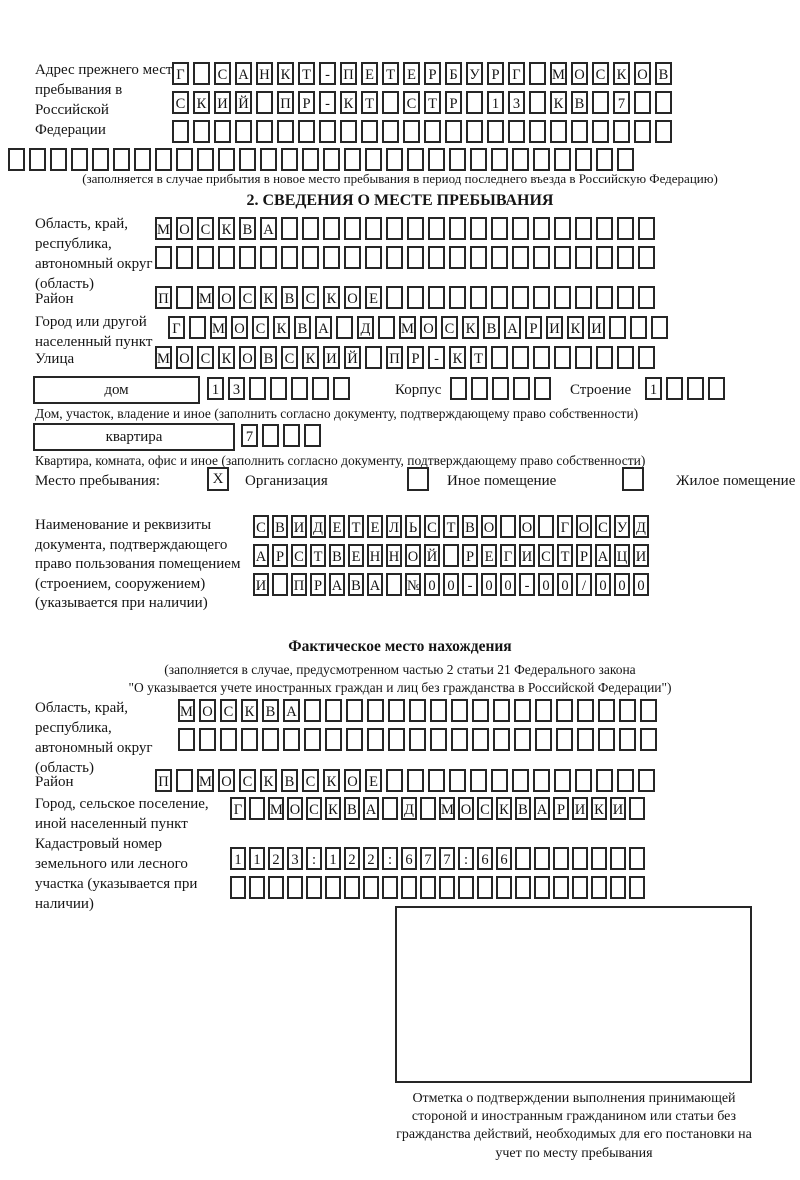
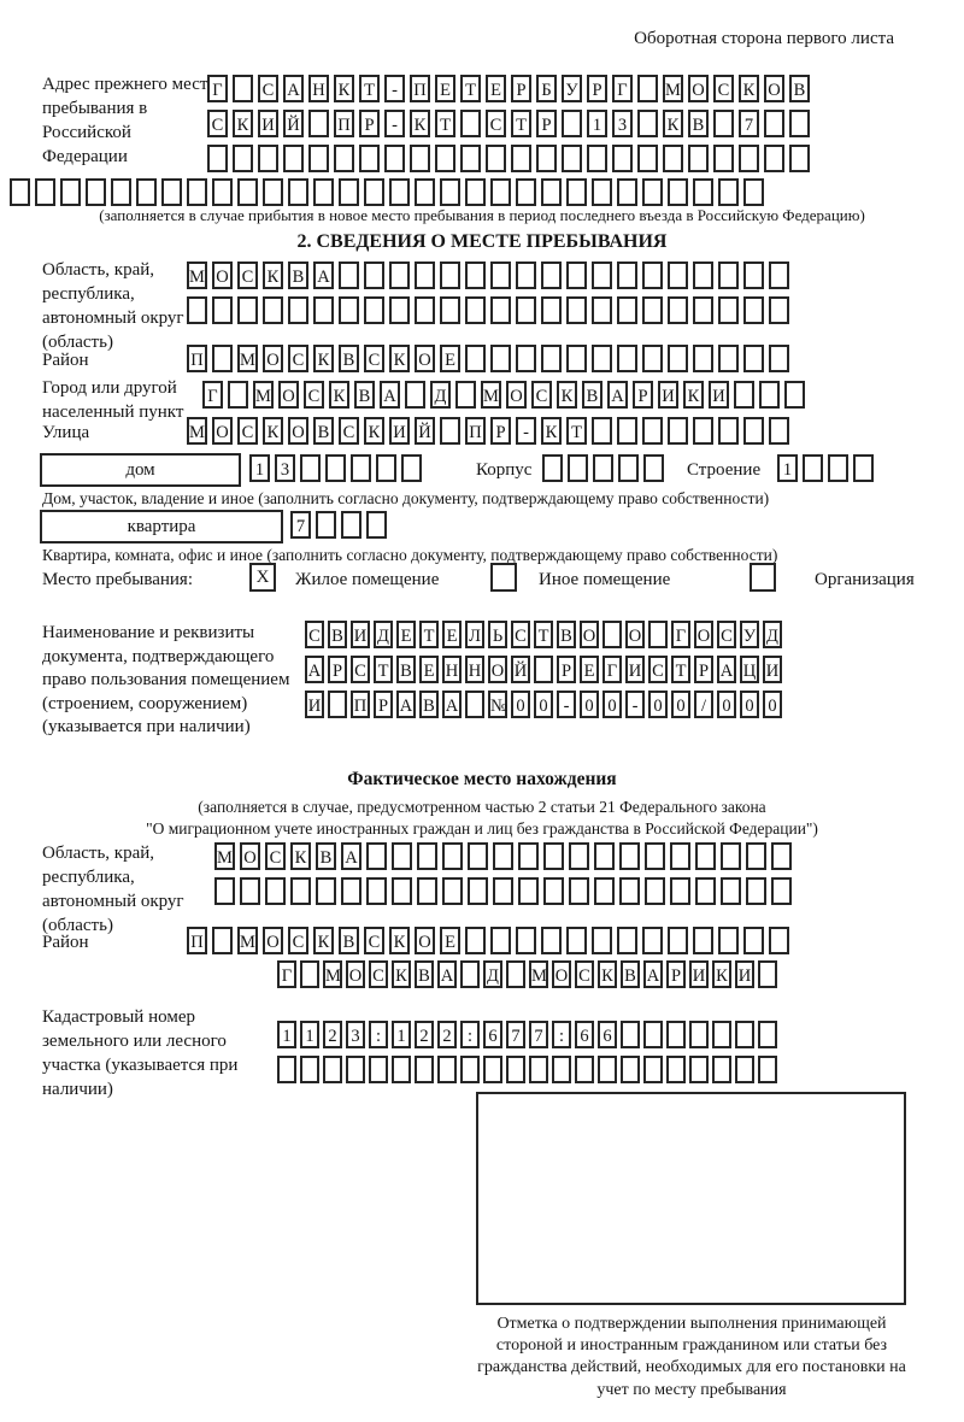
+ Оборотная сторона первого листа
  Адрес прежнего мест пребывания в Российской Федерации
  Г С А Н К Т - П Е Т Е Р Б У Р Г М О С К О В
  С К И Й П Р - К Т С Т Р 1 3 К В 7
  (заполняется в случае прибытия в новое место пребывания в период последнего въезда в Российскую Федерацию)
  2. СВЕДЕНИЯ О МЕСТЕ ПРЕБЫВАНИЯ
  Область, край, республика, автономный округ (область)
  М О С К В А
  Район
  П М О С К В С К О Е
  Город или другой населенный пункт
  Г М О С К В А Д М О С К В А Р И К И
  Улица
  М О С К О В С К И Й П Р - К Т
  дом
  1 3
  Корпус
  Строение
  1
  Дом, участок, владение и иное (заполнить согласно документу, подтверждающему право собственности)
  квартира
  7
  Квартира, комната, офис и иное (заполнить согласно документу, подтверждающему право собственности)
  Место пребывания:
  X
- Организация
+ Жилое помещение
  Иное помещение
- Жилое помещение
+ Организация
  Наименование и реквизиты документа, подтверждающего право пользования помещением (строением, сооружением) (указывается при наличии)
  С В И Д Е Т Е Л Ь С Т В О О Г О С У Д
  А Р С Т В Е Н Н О Й Р Е Г И С Т Р А Ц И
  И П Р А В А № 0 0 - 0 0 - 0 0 / 0 0 0
  Фактическое место нахождения
  (заполняется в случае, предусмотренном частью 2 статьи 21 Федерального закона
- "О указывается учете иностранных граждан и лиц без гражданства в Российской Федерации")
+ "О миграционном учете иностранных граждан и лиц без гражданства в Российской Федерации")
  Область, край, республика, автономный округ (область)
  М О С К В А
  Район
  П М О С К В С К О Е
- Город, сельское поселение, иной населенный пункт
  Г М О С К В А Д М О С К В А Р И К И
  Кадастровый номер земельного или лесного участка (указывается при наличии)
  1 1 2 3 : 1 2 2 : 6 7 7 : 6 6
  Отметка о подтверждении выполнения принимающей стороной и иностранным гражданином или статьи без гражданства действий, необходимых для его постановки на учет по месту пребывания
